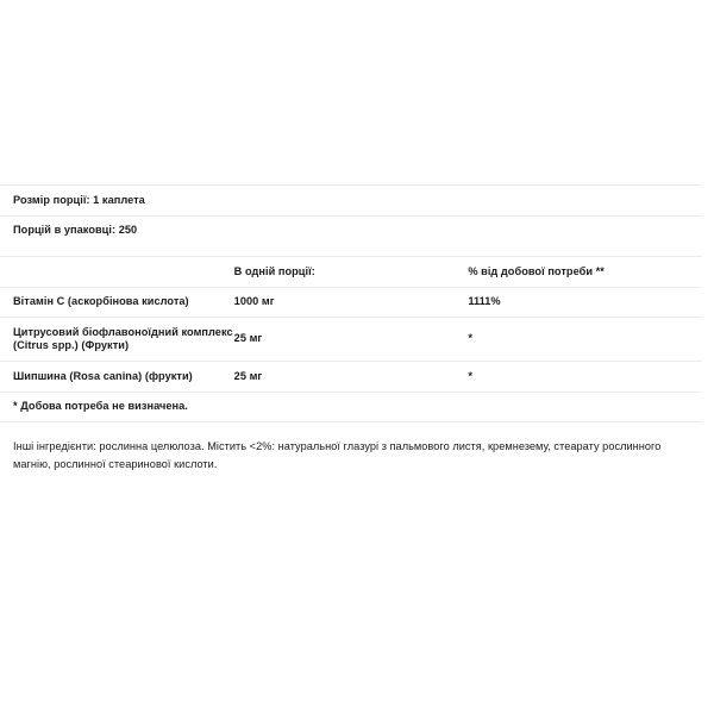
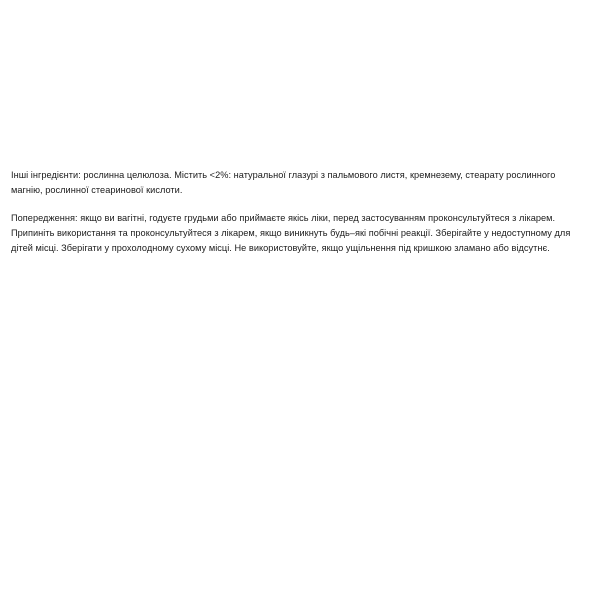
- Розмір порції: 1 каплета
- Порцій в упаковці: 250
- 	В одній порції:	% від добової потреби **
- Вітамін С (аскорбінова кислота)	1000 мг	1111%
- Цитрусовий біофлавоноїдний комплекс (Citrus spp.) (Фрукти)	25 мг	*
- Шипшина (Rosa canina) (фрукти)	25 мг	*
- * Добова потреба не визначена.
  Інші інгредієнти: рослинна целюлоза. Містить <2%: натуральної глазурі з пальмового листя, кремнезему, стеарату рослинного магнію, рослинної стеаринової кислоти.
+ Попередження: якщо ви вагітні, годуєте грудьми або приймаєте якісь ліки, перед застосуванням проконсультуйтеся з лікарем. Припиніть використання та проконсультуйтеся з лікарем, якщо виникнуть будь–які побічні реакції. Зберігайте у недоступному для дітей місці. Зберігати у прохолодному сухому місці. Не використовуйте, якщо ущільнення під кришкою зламано або відсутнє.
